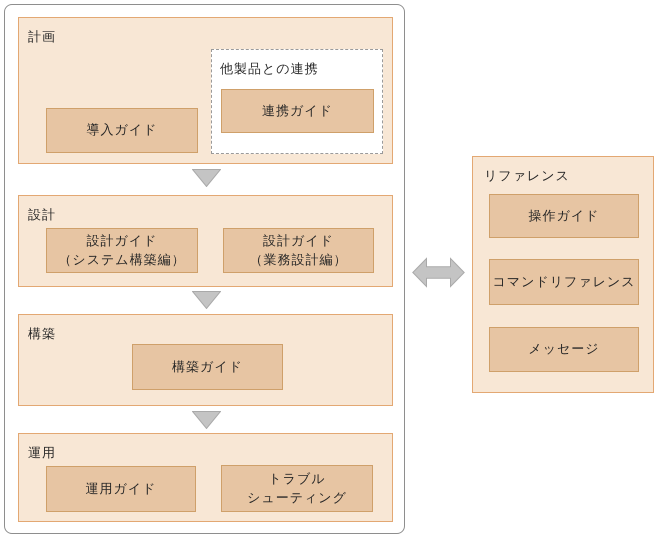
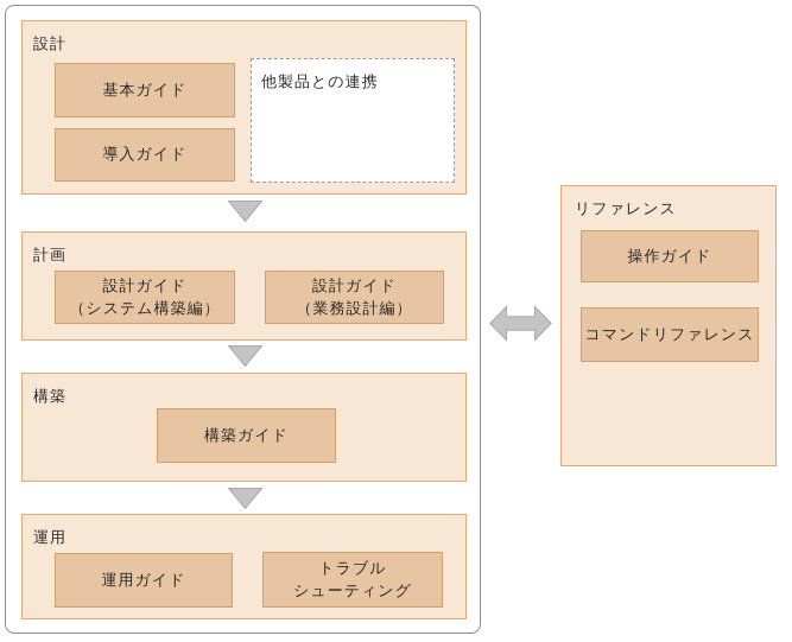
- 計画
+ 設計
+ 基本ガイド
  導入ガイド
  他製品との連携
- 連携ガイド
- 設計
+ 計画
  設計ガイド
  （システム構築編）
  設計ガイド
  （業務設計編）
  構築
  構築ガイド
  運用
  運用ガイド
  トラブル
  シューティング
  リファレンス
  操作ガイド
  コマンドリファレンス
- メッセージ
